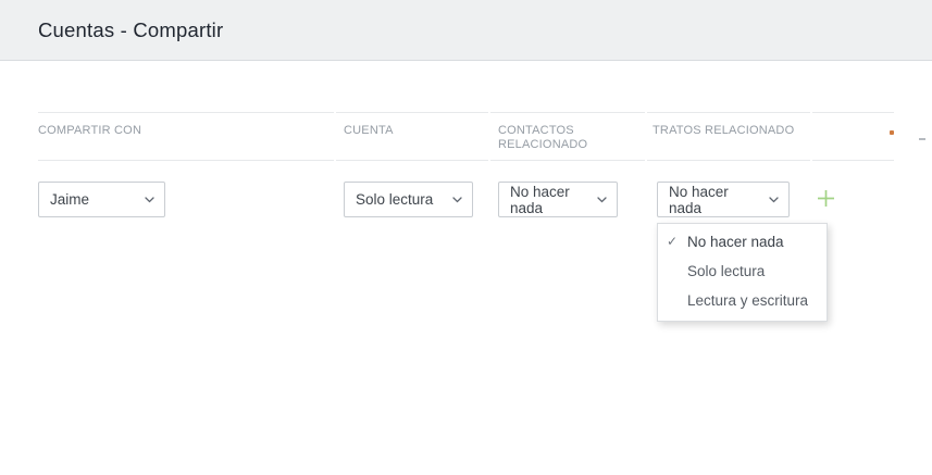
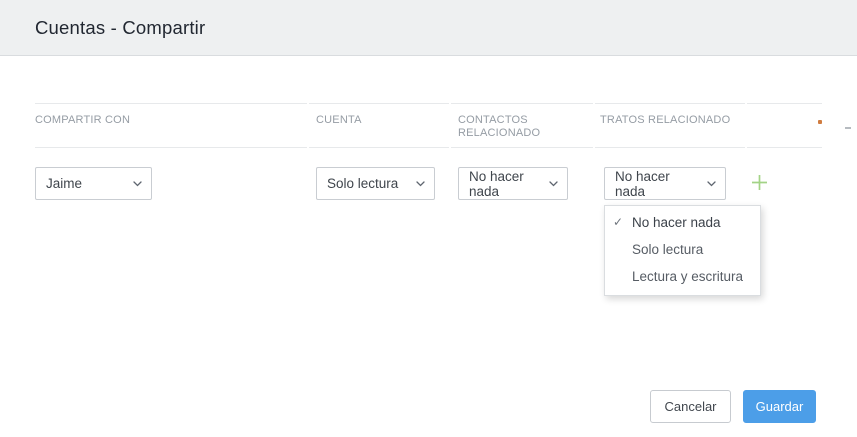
  Cuentas - Compartir
  COMPARTIR CON
  CUENTA
  CONTACTOS RELACIONADO
  TRATOS RELACIONADO
  Jaime
  Solo lectura
  No hacer nada
  No hacer nada
  ✓
  No hacer nada
  Solo lectura
  Lectura y escritura
+ Cancelar
+ Guardar
